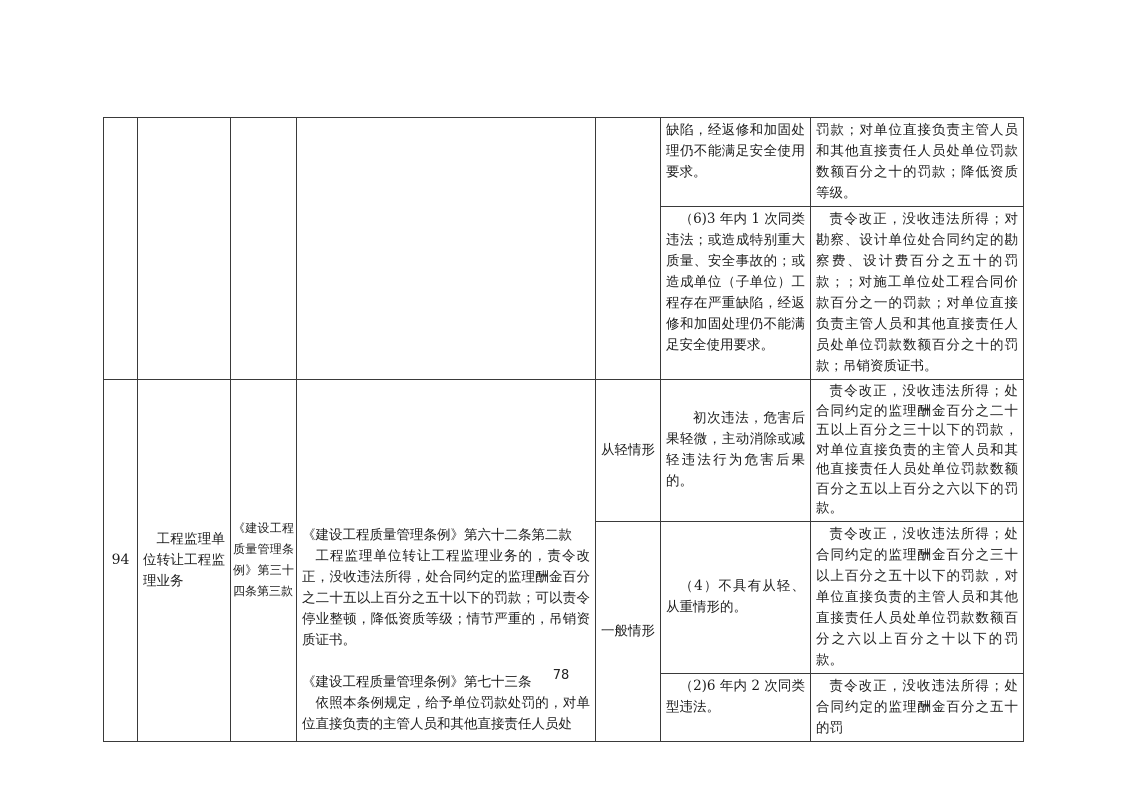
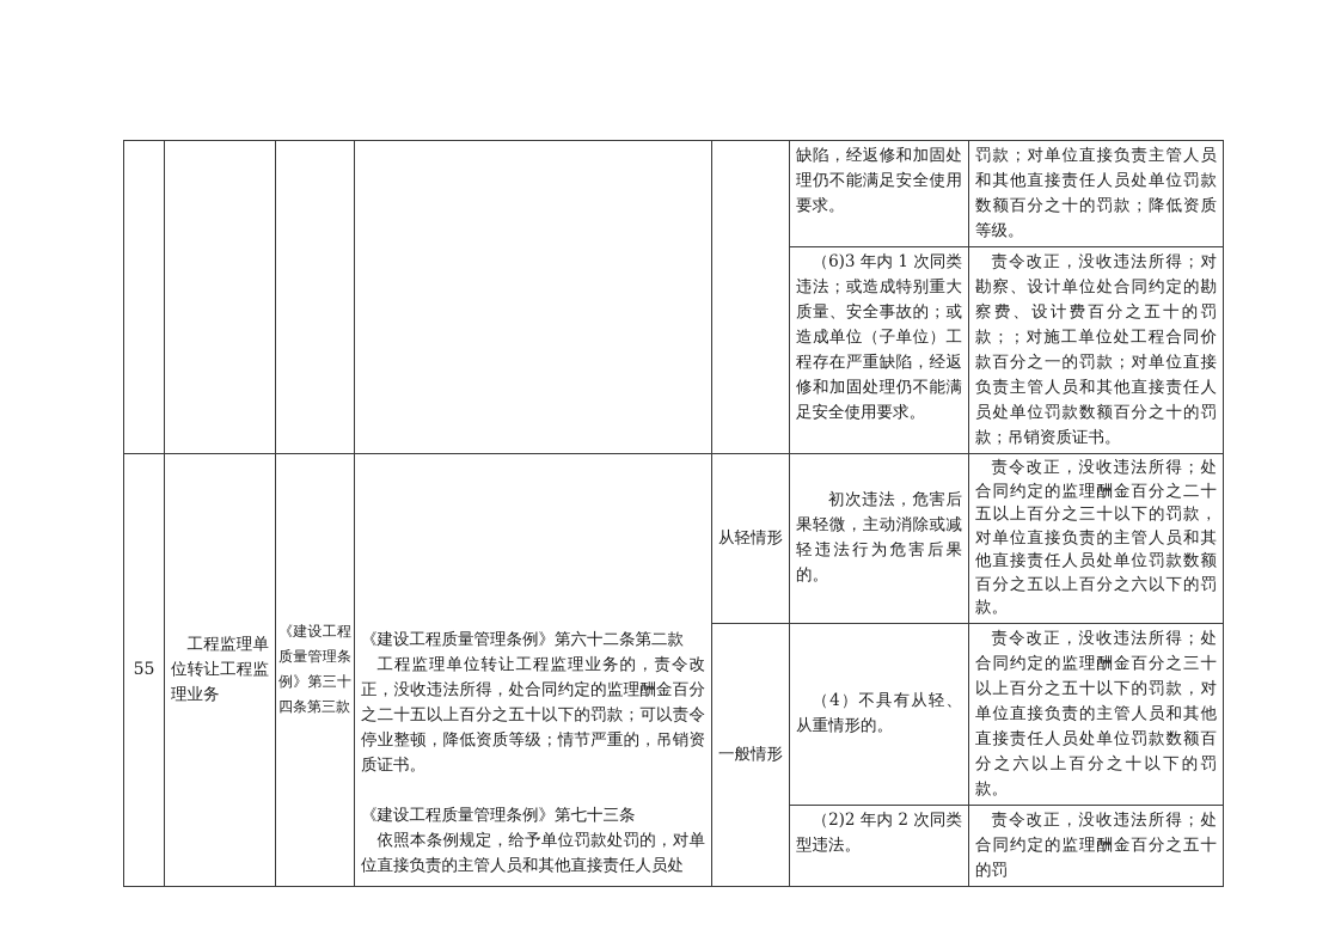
  					缺陷，经返修和加固处理仍不能满足安全使用要求。	罚款；对单位直接负责主管人员和其他直接责任人员处单位罚款数额百分之十的罚款；降低资质等级。
  （6)3 年内 1 次同类违法；或造成特别重大质量、安全事故的；或造成单位（子单位）工程存在严重缺陷，经返修和加固处理仍不能满足安全使用要求。	责令改正，没收违法所得；对勘察、设计单位处合同约定的勘察费、设计费百分之五十的罚款；；对施工单位处工程合同价款百分之一的罚款；对单位直接负责主管人员和其他直接责任人员处单位罚款数额百分之十的罚款；吊销资质证书。
- 94	工程监理单位转让工程监理业务	《建设工程质量管理条例》第三十四条第三款	《建设工程质量管理条例》第六十二条第二款 工程监理单位转让工程监理业务的，责令改正，没收违法所得，处合同约定的监理酬金百分之二十五以上百分之五十以下的罚款；可以责令停业整顿，降低资质等级；情节严重的，吊销资质证书。 《建设工程质量管理条例》第七十三条 依照本条例规定，给予单位罚款处罚的，对单位直接负责的主管人员和其他直接责任人员处	从轻情形	初次违法，危害后果轻微，主动消除或减轻违法行为危害后果的。	责令改正，没收违法所得；处合同约定的监理酬金百分之二十五以上百分之三十以下的罚款，对单位直接负责的主管人员和其他直接责任人员处单位罚款数额百分之五以上百分之六以下的罚款。
+ 55	工程监理单位转让工程监理业务	《建设工程质量管理条例》第三十四条第三款	《建设工程质量管理条例》第六十二条第二款 工程监理单位转让工程监理业务的，责令改正，没收违法所得，处合同约定的监理酬金百分之二十五以上百分之五十以下的罚款；可以责令停业整顿，降低资质等级；情节严重的，吊销资质证书。 《建设工程质量管理条例》第七十三条 依照本条例规定，给予单位罚款处罚的，对单位直接负责的主管人员和其他直接责任人员处	从轻情形	初次违法，危害后果轻微，主动消除或减轻违法行为危害后果的。	责令改正，没收违法所得；处合同约定的监理酬金百分之二十五以上百分之三十以下的罚款，对单位直接负责的主管人员和其他直接责任人员处单位罚款数额百分之五以上百分之六以下的罚款。
  一般情形	（4）不具有从轻、从重情形的。	责令改正，没收违法所得；处合同约定的监理酬金百分之三十以上百分之五十以下的罚款，对单位直接负责的主管人员和其他直接责任人员处单位罚款数额百分之六以上百分之十以下的罚款。
- （2)6 年内 2 次同类型违法。	责令改正，没收违法所得；处合同约定的监理酬金百分之五十的罚
+ （2)2 年内 2 次同类型违法。	责令改正，没收违法所得；处合同约定的监理酬金百分之五十的罚
- 78
